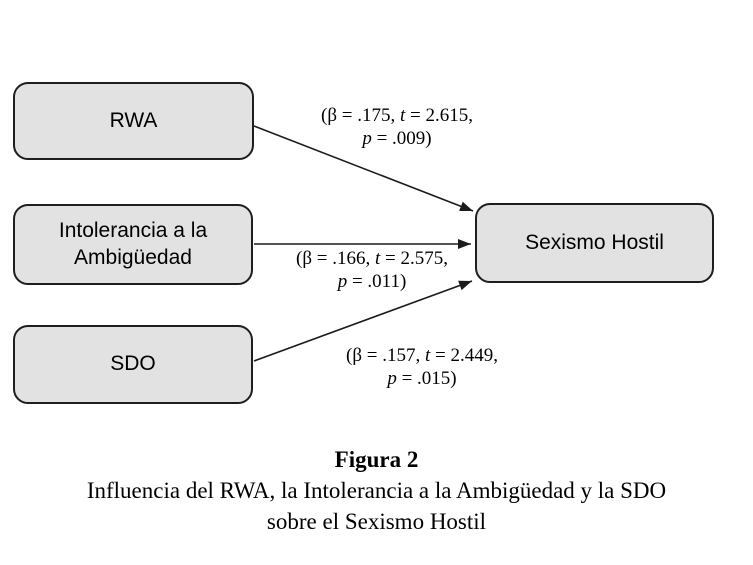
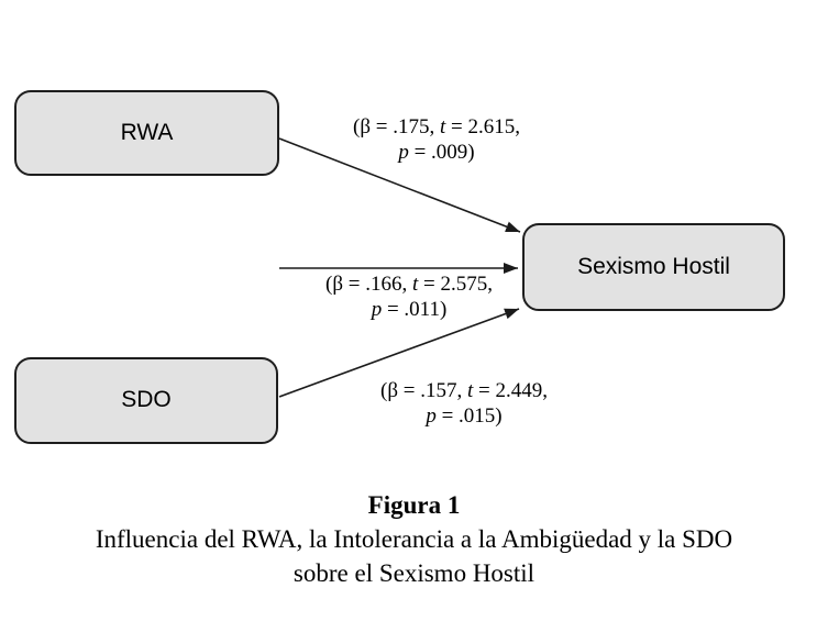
  RWA
- Intolerancia a la Ambigüedad
  SDO
  Sexismo Hostil
  (β = .175, t = 2.615,
  p = .009)
  (β = .166, t = 2.575,
  p = .011)
  (β = .157, t = 2.449,
  p = .015)
- Figura 2
+ Figura 1
  Influencia del RWA, la Intolerancia a la Ambigüedad y la SDO
  sobre el Sexismo Hostil
